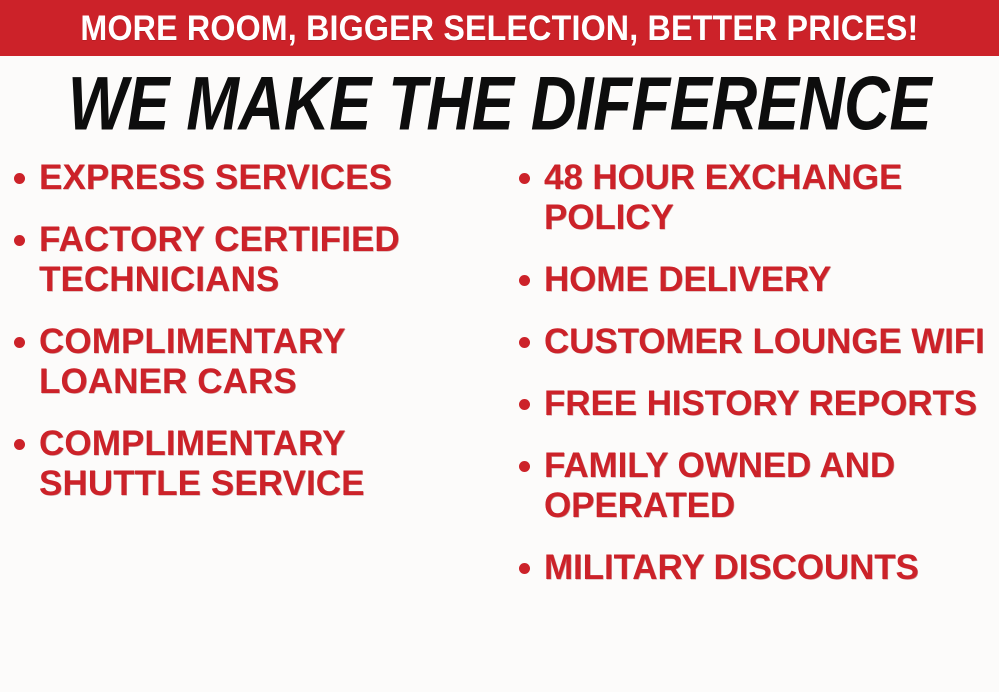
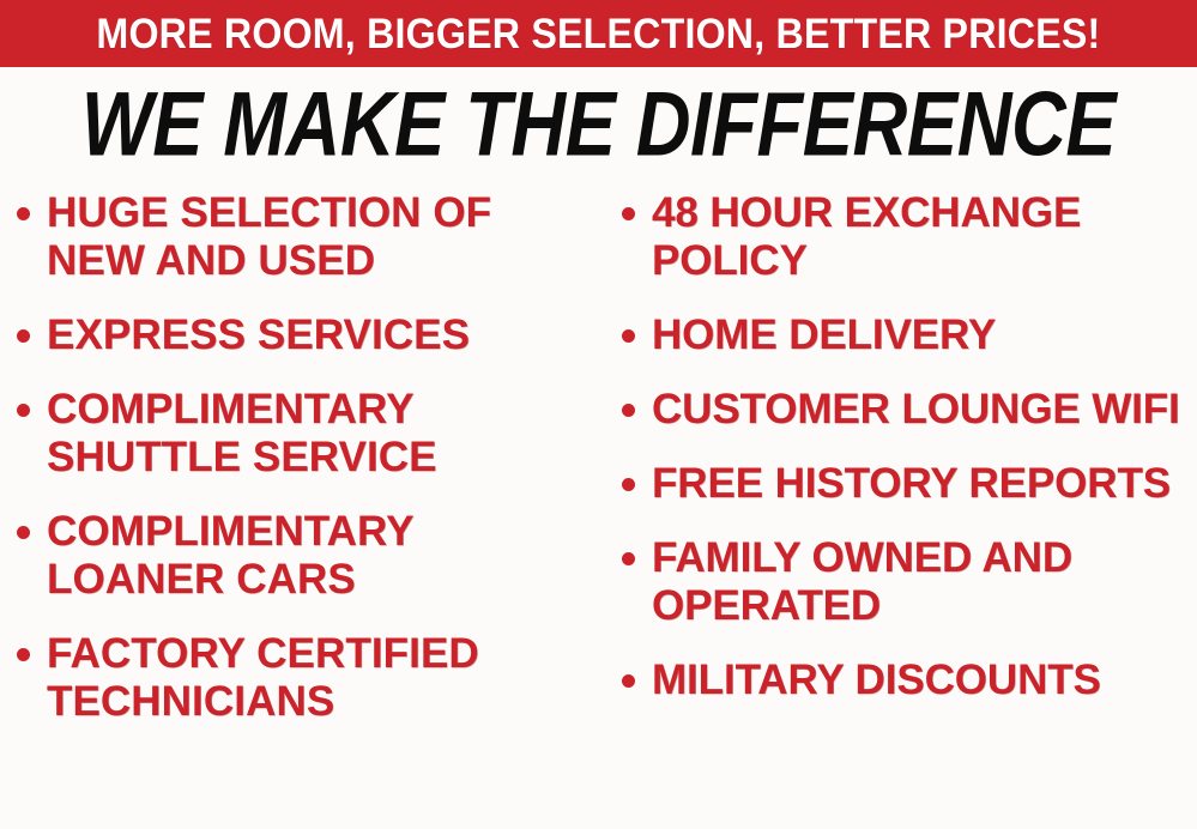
  MORE ROOM, BIGGER SELECTION, BETTER PRICES!
  WE MAKE THE DIFFERENCE
+ HUGE SELECTION OF NEW AND USED
  EXPRESS SERVICES
- FACTORY CERTIFIED TECHNICIANS
+ COMPLIMENTARY SHUTTLE SERVICE
  COMPLIMENTARY LOANER CARS
- COMPLIMENTARY SHUTTLE SERVICE
+ FACTORY CERTIFIED TECHNICIANS
  48 HOUR EXCHANGE POLICY
  HOME DELIVERY
  CUSTOMER LOUNGE WIFI
  FREE HISTORY REPORTS
  FAMILY OWNED AND OPERATED
  MILITARY DISCOUNTS
